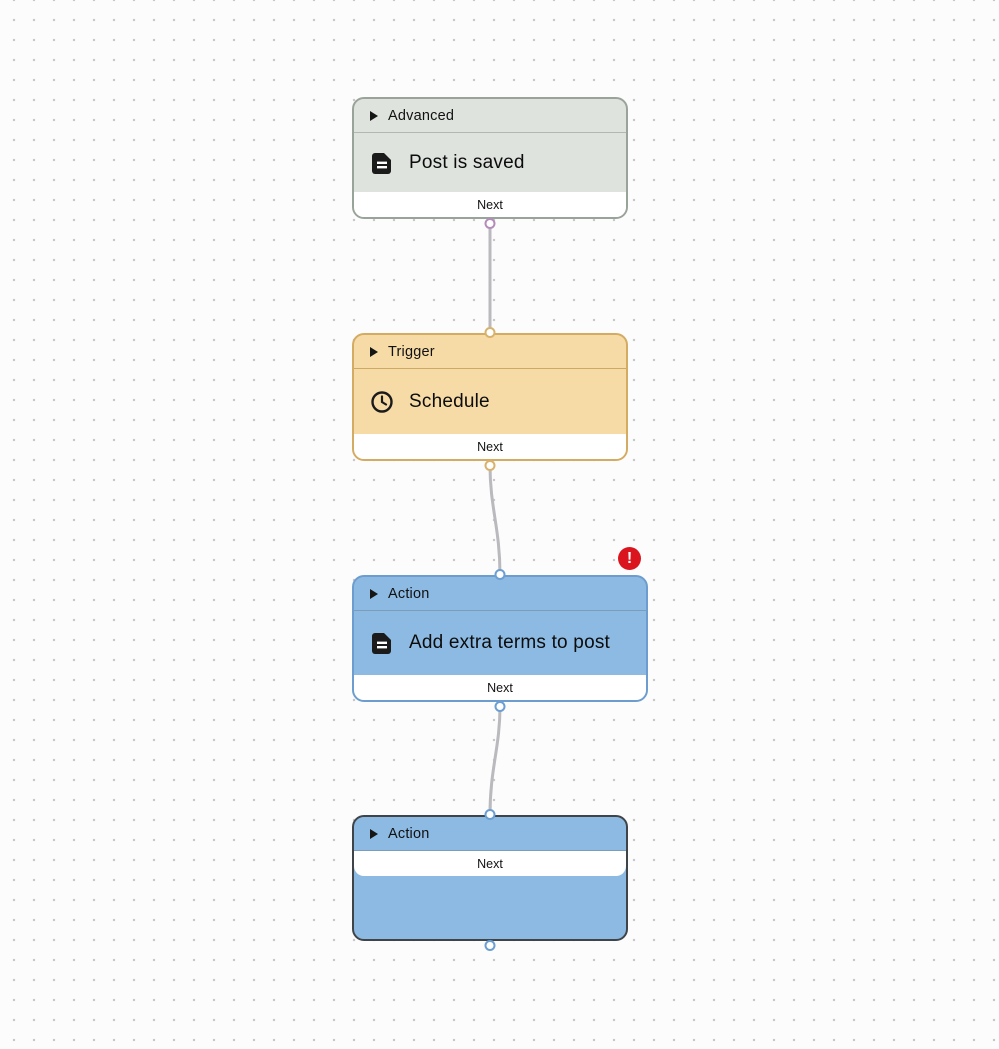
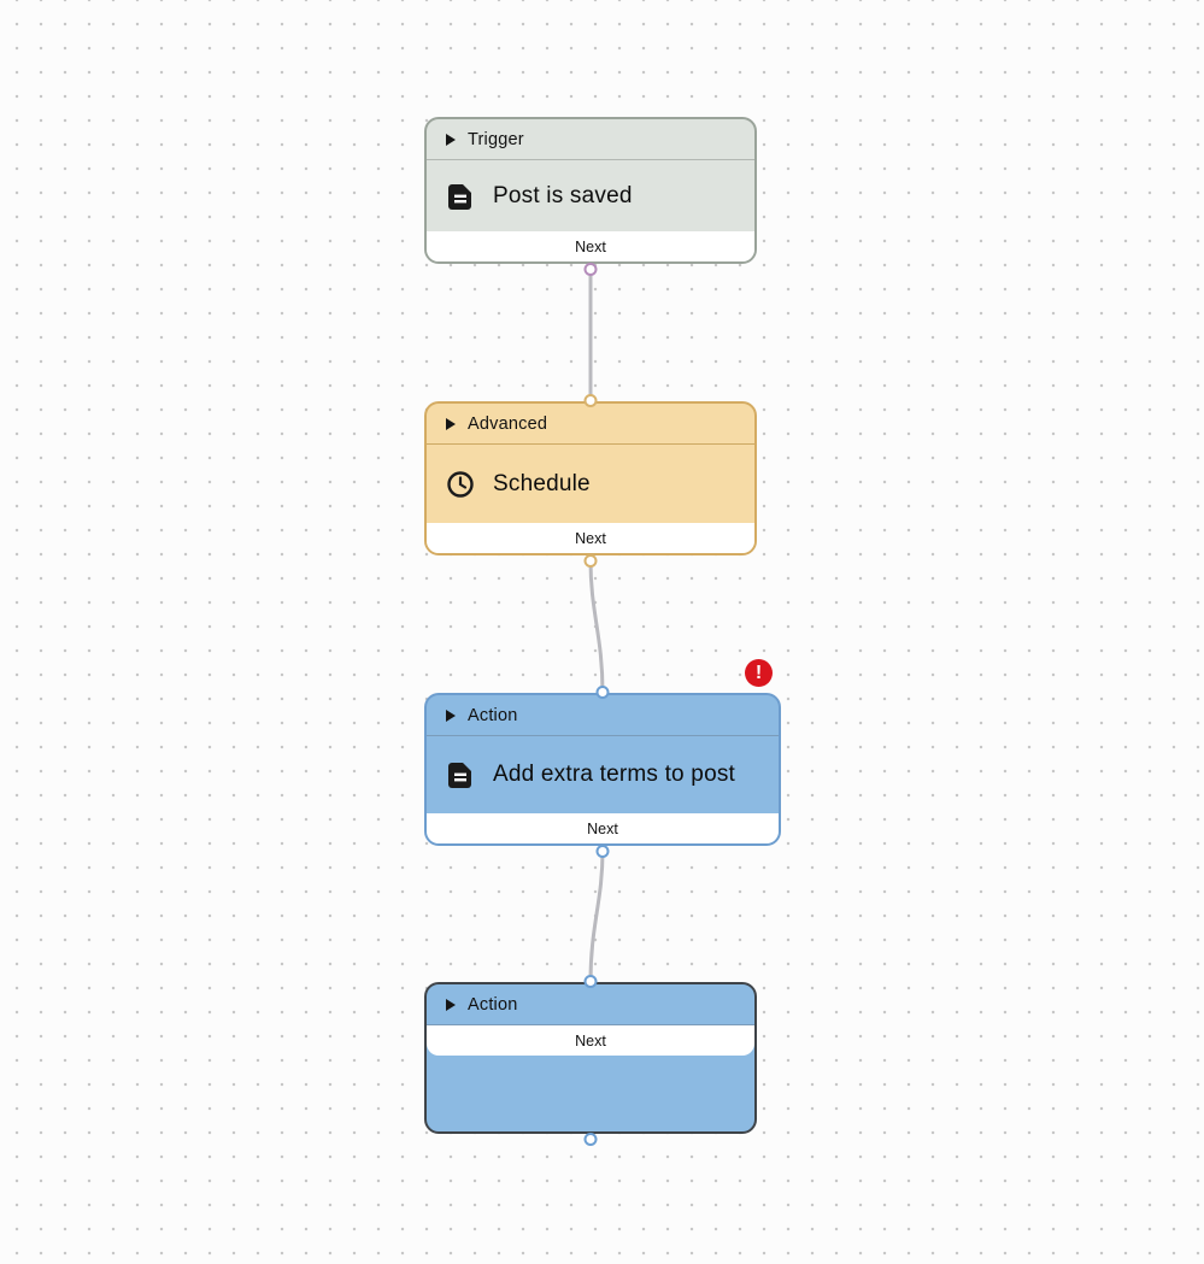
- Advanced
+ Trigger
  Post is saved
  Next
- Trigger
+ Advanced
  Schedule
  Next
  Action
  Add extra terms to post
  Next
  !
  Action
  Next
